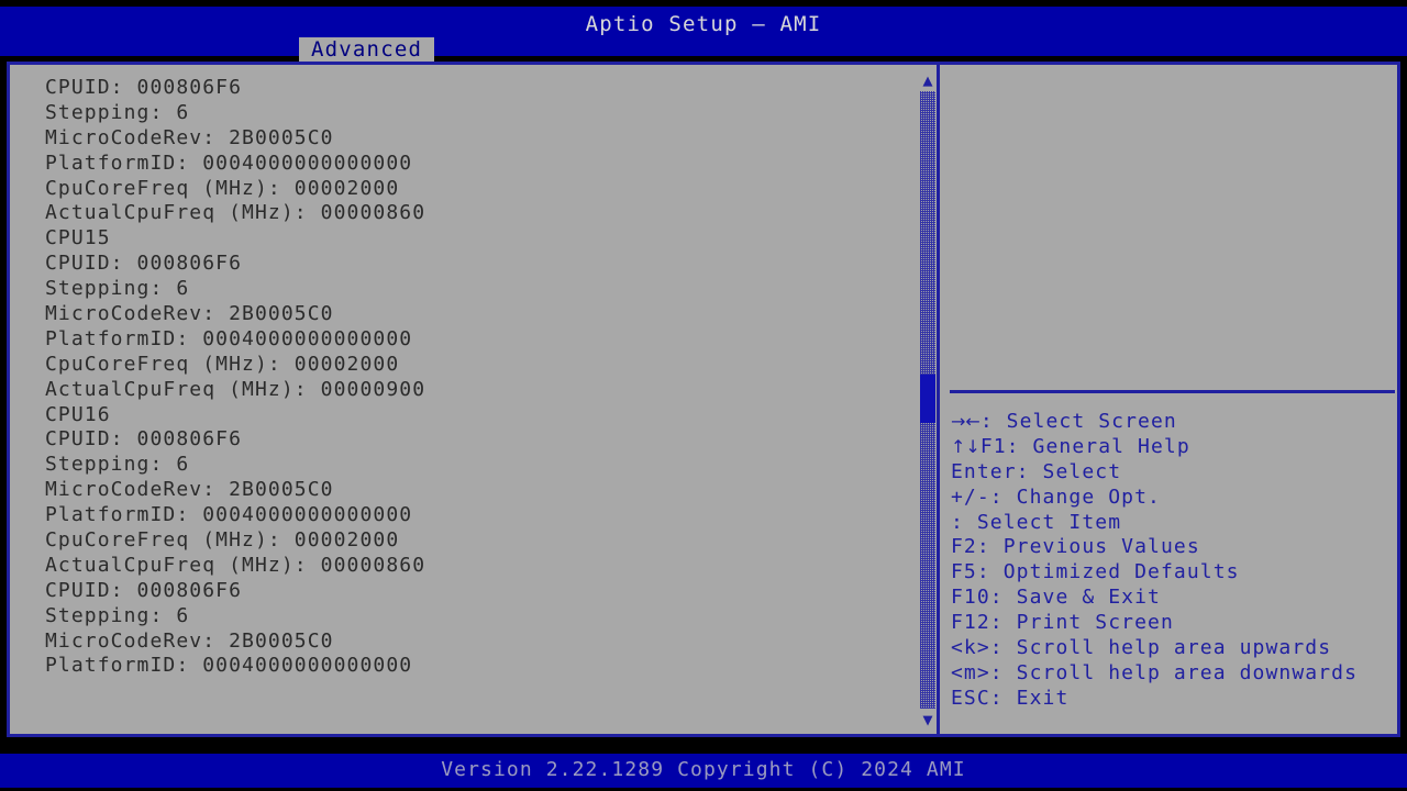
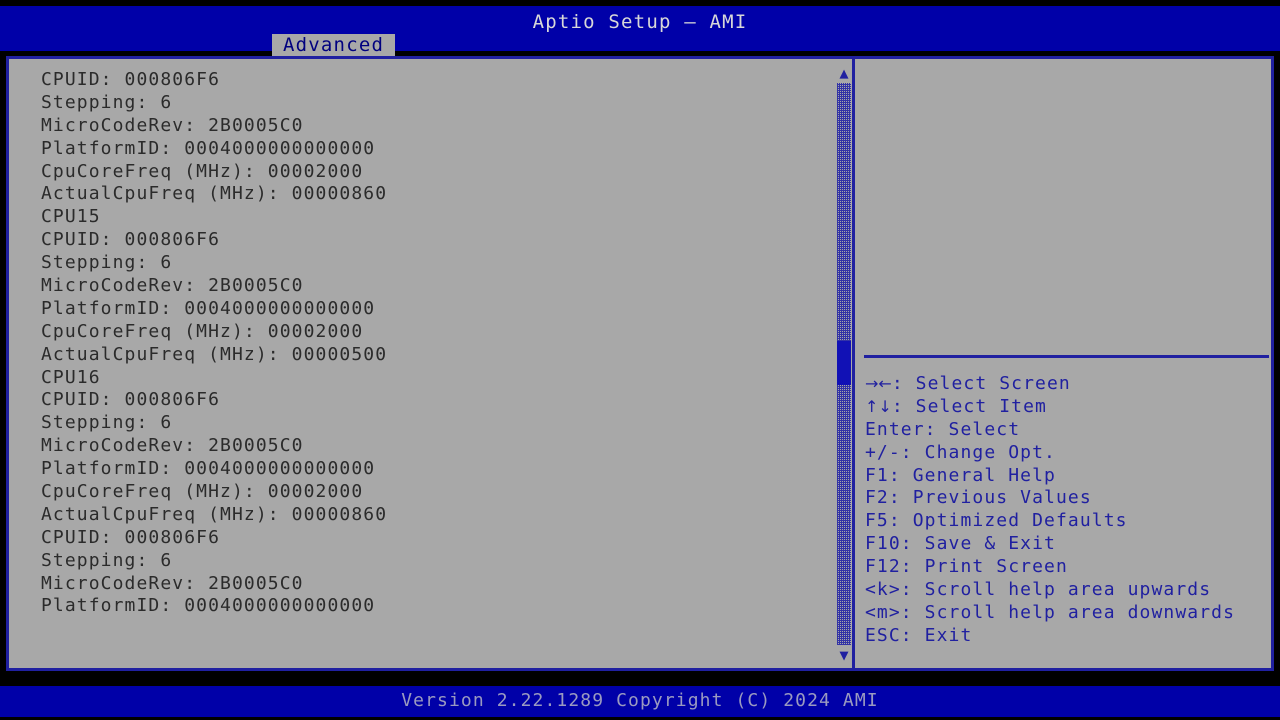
  Aptio Setup – AMI
  Advanced
  CPUID: 000806F6
  Stepping: 6
  MicroCodeRev: 2B0005C0
  PlatformID: 0004000000000000
  CpuCoreFreq (MHz): 00002000
  ActualCpuFreq (MHz): 00000860
  CPU15
  CPUID: 000806F6
  Stepping: 6
  MicroCodeRev: 2B0005C0
  PlatformID: 0004000000000000
  CpuCoreFreq (MHz): 00002000
- ActualCpuFreq (MHz): 00000900
+ ActualCpuFreq (MHz): 00000500
  CPU16
  CPUID: 000806F6
  Stepping: 6
  MicroCodeRev: 2B0005C0
  PlatformID: 0004000000000000
  CpuCoreFreq (MHz): 00002000
  ActualCpuFreq (MHz): 00000860
  CPUID: 000806F6
  Stepping: 6
  MicroCodeRev: 2B0005C0
  PlatformID: 0004000000000000
  ▲
  ▼
  →←: Select Screen
- ↑↓F1: General Help
+ ↑↓: Select Item
  Enter: Select
  +/-: Change Opt.
- : Select Item
+ F1: General Help
  F2: Previous Values
  F5: Optimized Defaults
  F10: Save & Exit
  F12: Print Screen
  <k>: Scroll help area upwards
  <m>: Scroll help area downwards
  ESC: Exit
  Version 2.22.1289 Copyright (C) 2024 AMI
